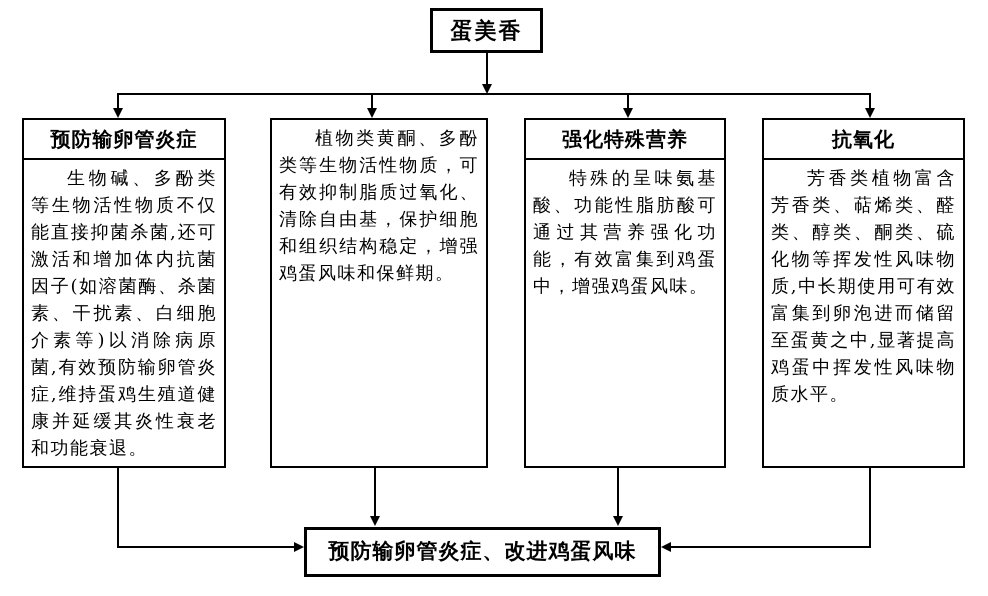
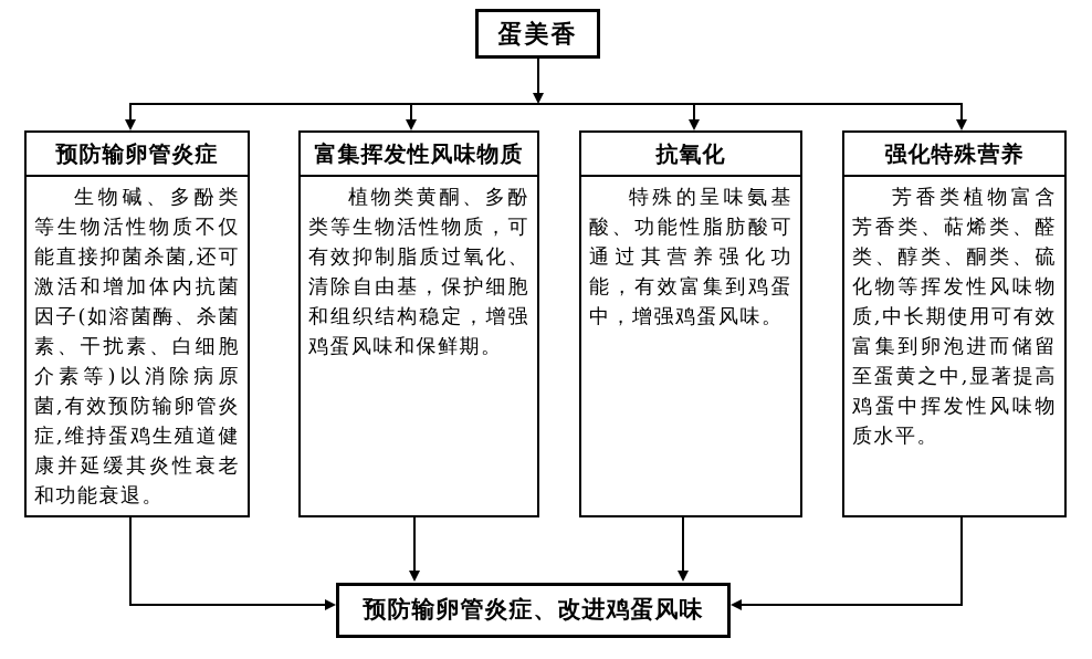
  蛋美香
  预防输卵管炎症
  生物碱、多酚类等生物活性物质不仅能直接抑菌杀菌,还可激活和增加体内抗菌因子(如溶菌酶、杀菌素、干扰素、白细胞介素等)以消除病原菌,有效预防输卵管炎症,维持蛋鸡生殖道健康并延缓其炎性衰老和功能衰退。
+ 富集挥发性风味物质
  植物类黄酮、多酚类等生物活性物质，可有效抑制脂质过氧化、清除自由基，保护细胞和组织结构稳定，增强鸡蛋风味和保鲜期。
- 强化特殊营养
+ 抗氧化
  特殊的呈味氨基酸、功能性脂肪酸可通过其营养强化功能，有效富集到鸡蛋中，增强鸡蛋风味。
- 抗氧化
+ 强化特殊营养
  芳香类植物富含芳香类、萜烯类、醛类、醇类、酮类、硫化物等挥发性风味物质,中长期使用可有效富集到卵泡进而储留至蛋黄之中,显著提高鸡蛋中挥发性风味物质水平。
  预防输卵管炎症、改进鸡蛋风味
